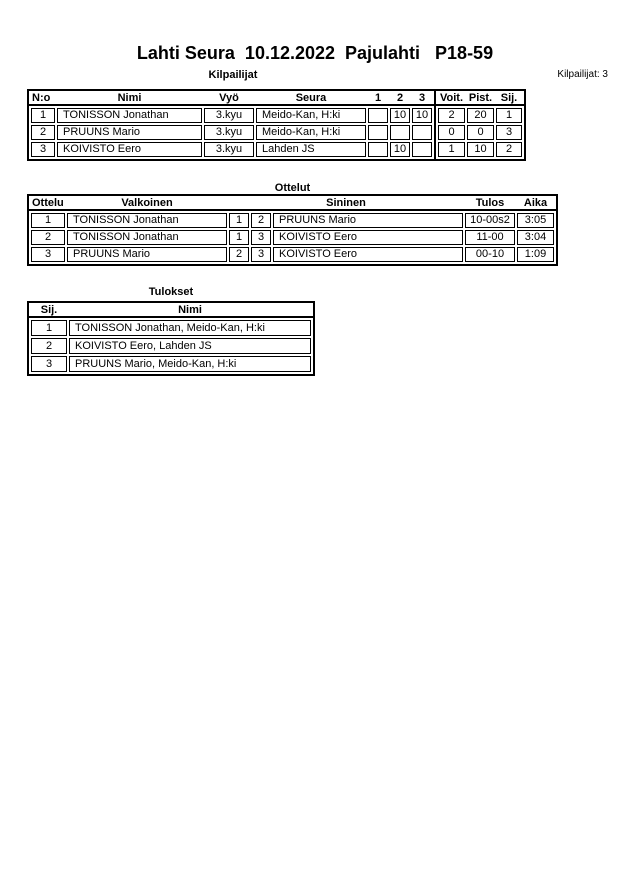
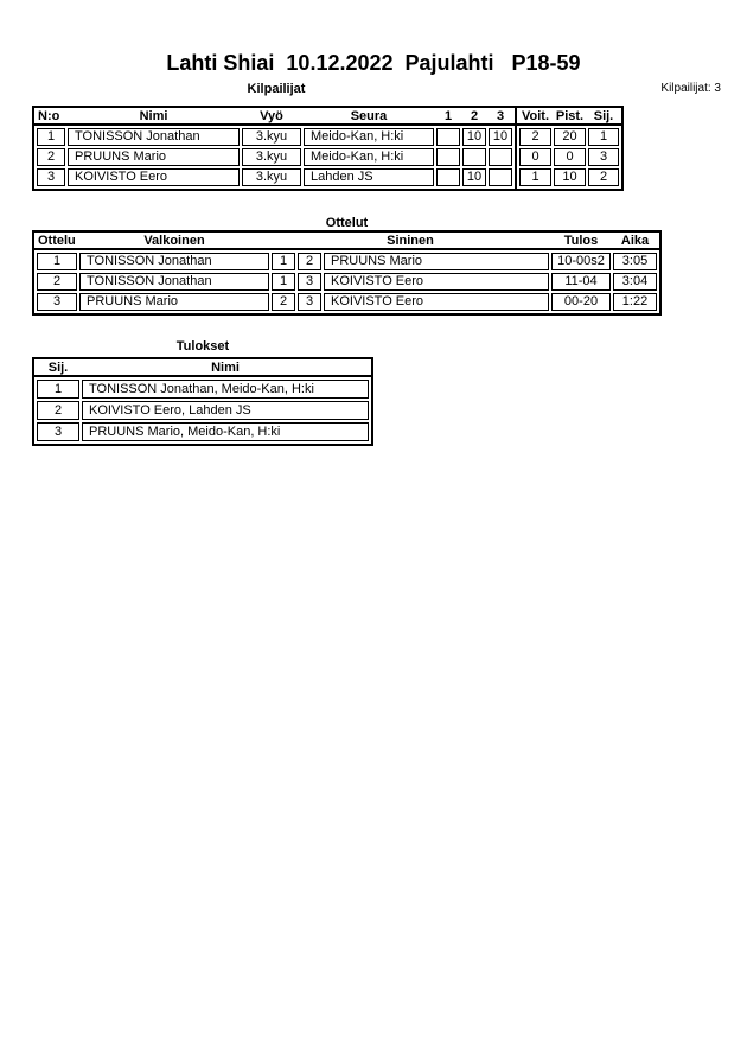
- Lahti Seura 10.12.2022 Pajulahti P18-59
+ Lahti Shiai 10.12.2022 Pajulahti P18-59
  Kilpailijat
  Kilpailijat: 3
  N:o
  Nimi
  Vyö
  Seura
  1
  2
  3
  1
  TONISSON Jonathan
  3.kyu
  Meido-Kan, H:ki
  10
  10
  2
  PRUUNS Mario
  3.kyu
  Meido-Kan, H:ki
  3
  KOIVISTO Eero
  3.kyu
  Lahden JS
  10
  Voit.
  Pist.
  Sij.
  2
  20
  1
  0
  0
  3
  1
  10
  2
  Ottelut
  Ottelu
  Valkoinen
  Sininen
  Tulos
  Aika
  1
  TONISSON Jonathan
  1
  2
  PRUUNS Mario
  10-00s2
  3:05
  2
  TONISSON Jonathan
  1
  3
  KOIVISTO Eero
- 11-00
+ 11-04
  3:04
  3
  PRUUNS Mario
  2
  3
  KOIVISTO Eero
- 00-10
+ 00-20
- 1:09
+ 1:22
  Tulokset
  Sij.
  Nimi
  1
  TONISSON Jonathan, Meido-Kan, H:ki
  2
  KOIVISTO Eero, Lahden JS
  3
  PRUUNS Mario, Meido-Kan, H:ki
